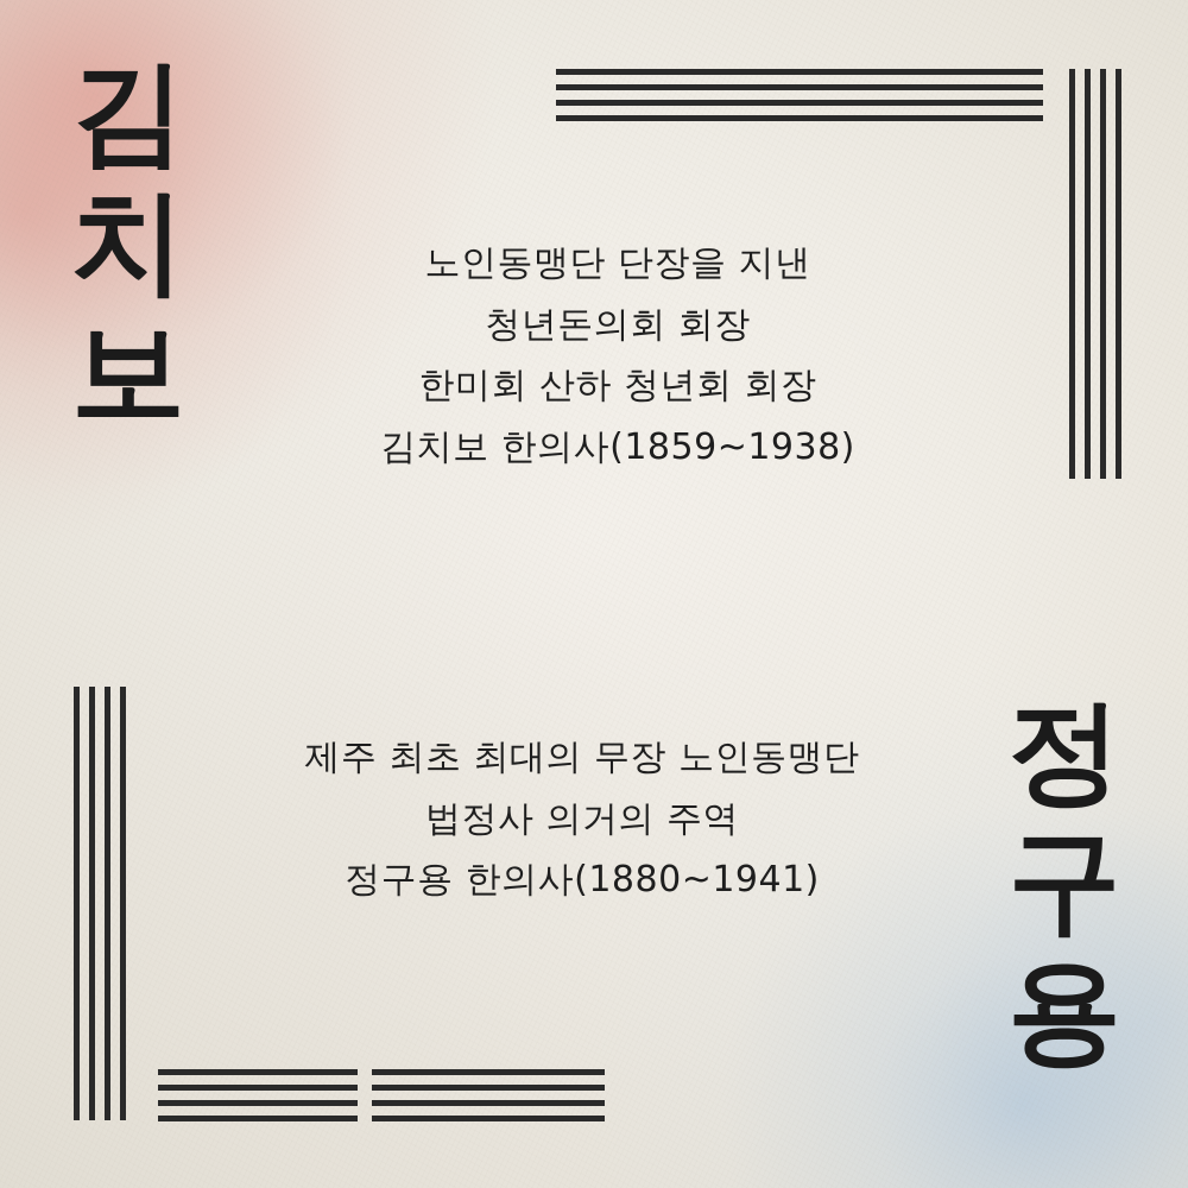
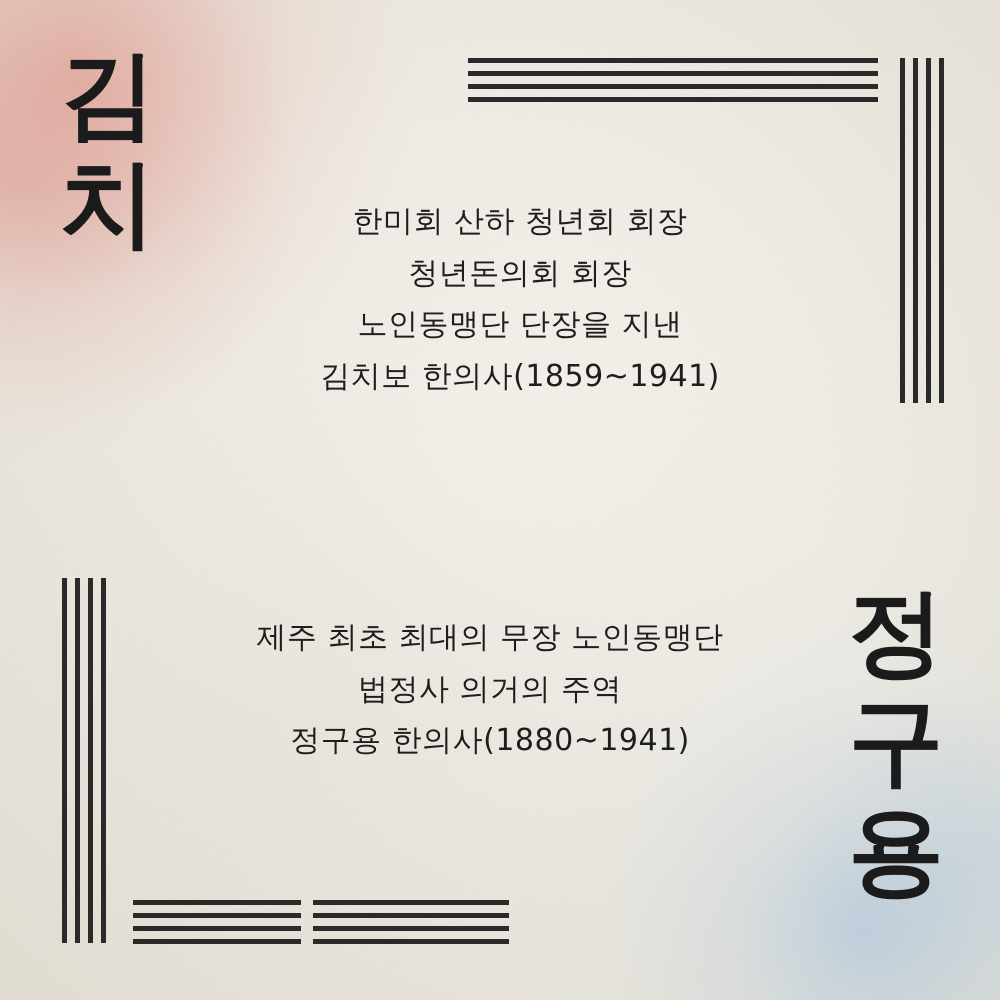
  김
  치
- 보
  정
  구
  용
- 노인동맹단 단장을 지낸
+ 한미회 산하 청년회 회장
  청년돈의회 회장
- 한미회 산하 청년회 회장
+ 노인동맹단 단장을 지낸
- 김치보 한의사(1859~1938)
+ 김치보 한의사(1859~1941)
  제주 최초 최대의 무장 노인동맹단
  법정사 의거의 주역
  정구용 한의사(1880~1941)
